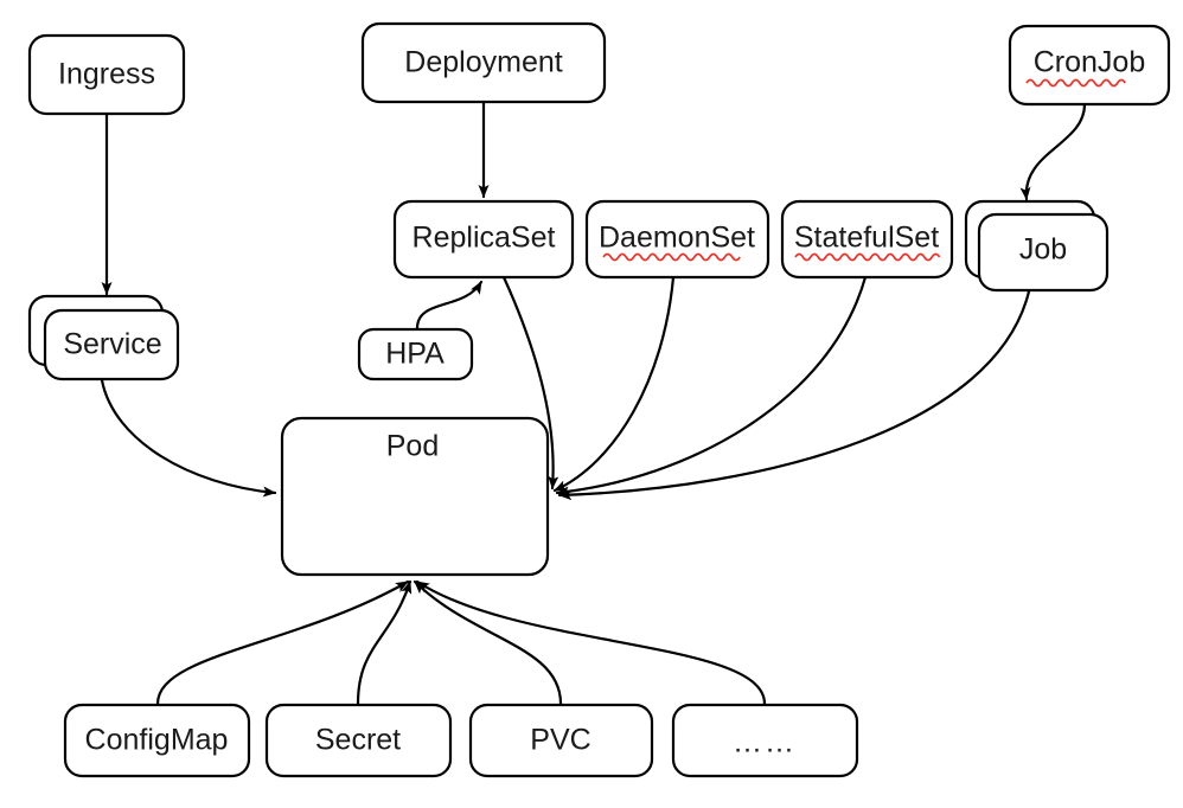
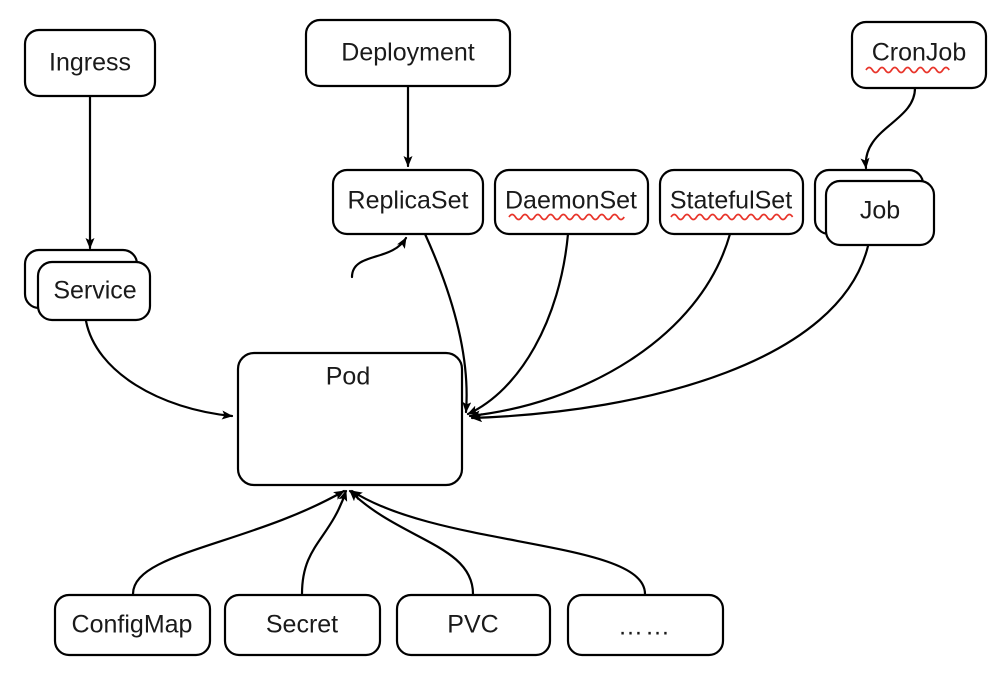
  Ingress
  Deployment
  CronJob
  ReplicaSet
  DaemonSet
  StatefulSet
  Job
  Service
- HPA
  Pod
  ConfigMap
  Secret
  PVC
  ……
